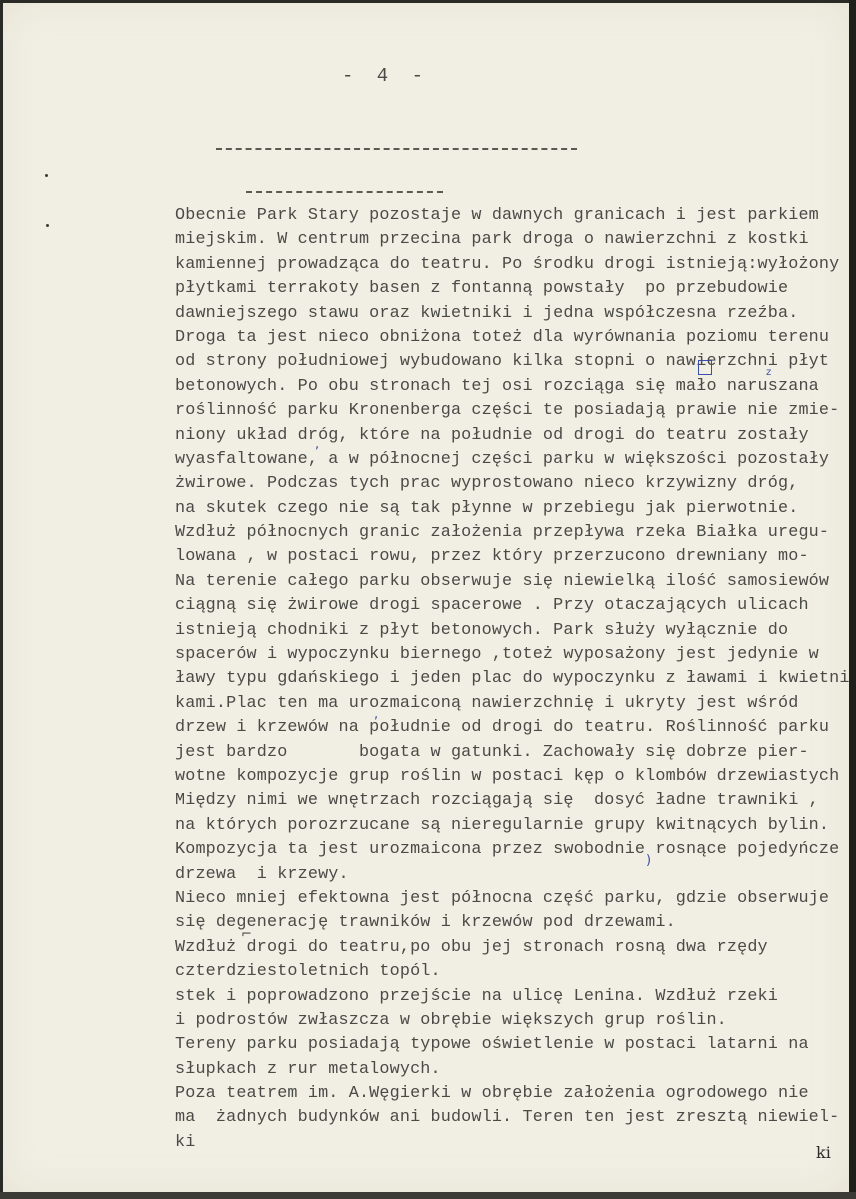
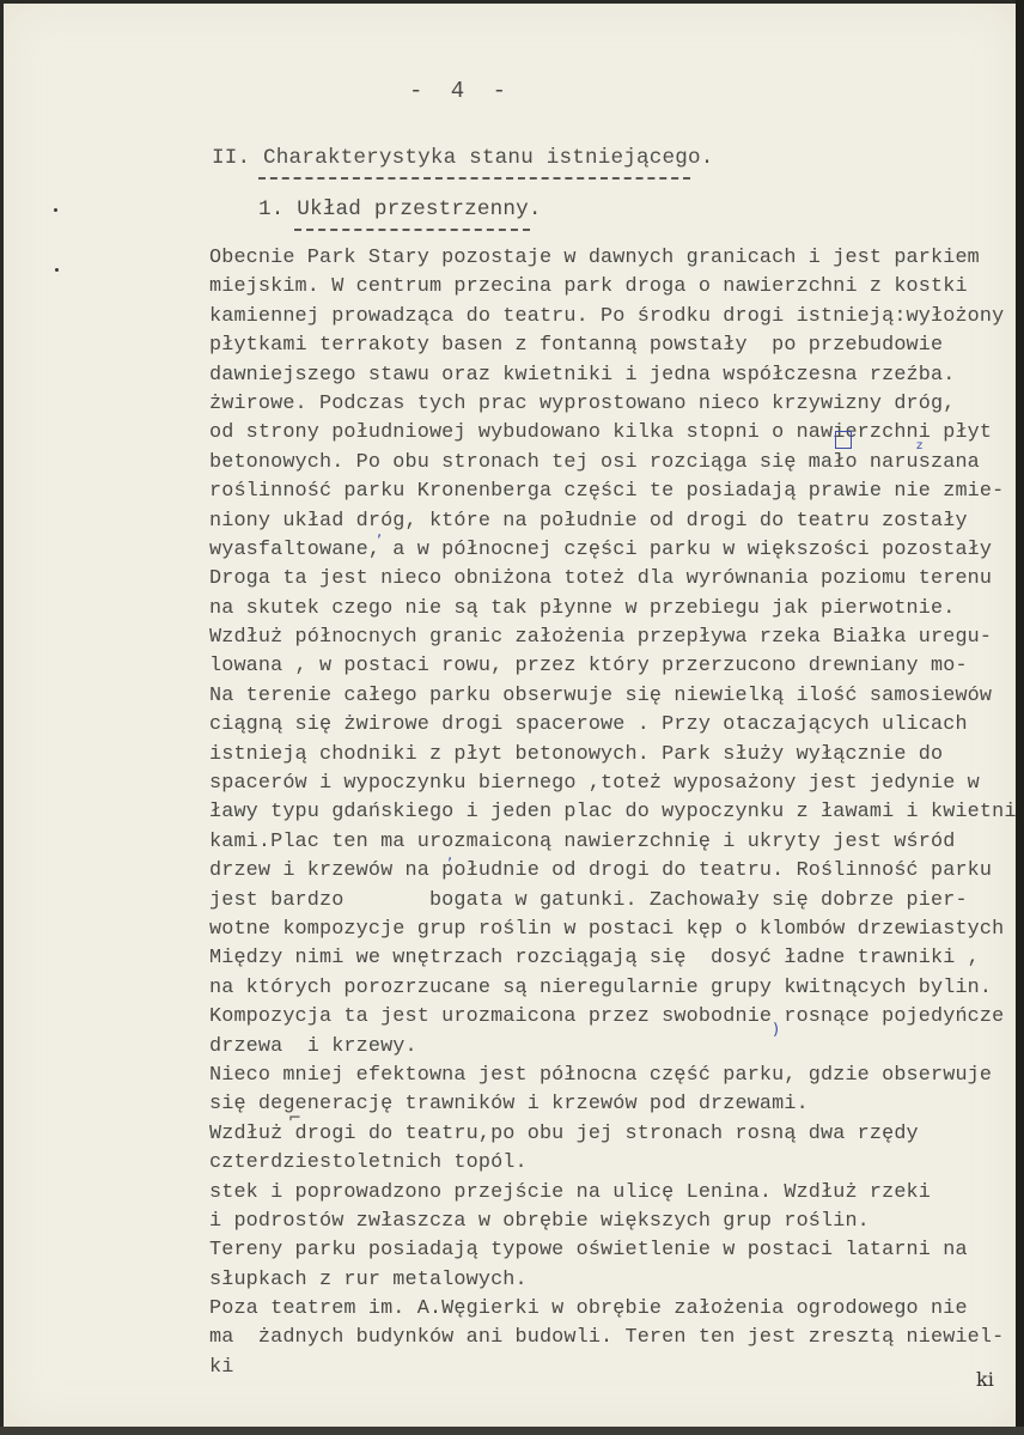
  - 4 -
+ II. Charakterystyka stanu istniejącego.
+ 1. Układ przestrzenny.
  Obecnie Park Stary pozostaje w dawnych granicach i jest parkiem
  miejskim. W centrum przecina park droga o nawierzchni z kostki
  kamiennej prowadząca do teatru. Po środku drogi istnieją:wyłożony
  płytkami terrakoty basen z fontanną powstały po przebudowie
  dawniejszego stawu oraz kwietniki i jedna współczesna rzeźba.
- Droga ta jest nieco obniżona toteż dla wyrównania poziomu terenu
+ żwirowe. Podczas tych prac wyprostowano nieco krzywizny dróg,
  od strony południowej wybudowano kilka stopni o nawierzchni płyt
  betonowych. Po obu stronach tej osi rozciąga się mało naruszana
  roślinność parku Kronenberga części te posiadają prawie nie zmie-
  niony układ dróg, które na południe od drogi do teatru zostały
  wyasfaltowane, a w północnej części parku w większości pozostały
- żwirowe. Podczas tych prac wyprostowano nieco krzywizny dróg,
+ Droga ta jest nieco obniżona toteż dla wyrównania poziomu terenu
  na skutek czego nie są tak płynne w przebiegu jak pierwotnie.
  Wzdłuż północnych granic założenia przepływa rzeka Białka uregu-
  lowana , w postaci rowu, przez który przerzucono drewniany mo-
  Na terenie całego parku obserwuje się niewielką ilość samosiewów
  ciągną się żwirowe drogi spacerowe . Przy otaczających ulicach
  istnieją chodniki z płyt betonowych. Park służy wyłącznie do
  spacerów i wypoczynku biernego ,toteż wyposażony jest jedynie w
  ławy typu gdańskiego i jeden plac do wypoczynku z ławami i kwietni
  kami.Plac ten ma urozmaiconą nawierzchnię i ukryty jest wśród
  drzew i krzewów na południe od drogi do teatru. Roślinność parku
  jest bardzo bogata w gatunki. Zachowały się dobrze pier-
  wotne kompozycje grup roślin w postaci kęp o klombów drzewiastych
  Między nimi we wnętrzach rozciągają się dosyć ładne trawniki ,
  na których porozrzucane są nieregularnie grupy kwitnących bylin.
  Kompozycja ta jest urozmaicona przez swobodnie rosnące pojedyńcze
  drzewa i krzewy.
  Nieco mniej efektowna jest północna część parku, gdzie obserwuje
  się degenerację trawników i krzewów pod drzewami.
  Wzdłuż drogi do teatru,po obu jej stronach rosną dwa rzędy
  czterdziestoletnich topól.
  stek i poprowadzono przejście na ulicę Lenina. Wzdłuż rzeki
  i podrostów zwłaszcza w obrębie większych grup roślin.
  Tereny parku posiadają typowe oświetlenie w postaci latarni na
  słupkach z rur metalowych.
  Poza teatrem im. A.Węgierki w obrębie założenia ogrodowego nie
  ma żadnych budynków ani budowli. Teren ten jest zresztą niewiel-
  ki
  z
  ,
  ,
  )
  ⌐
  ki
